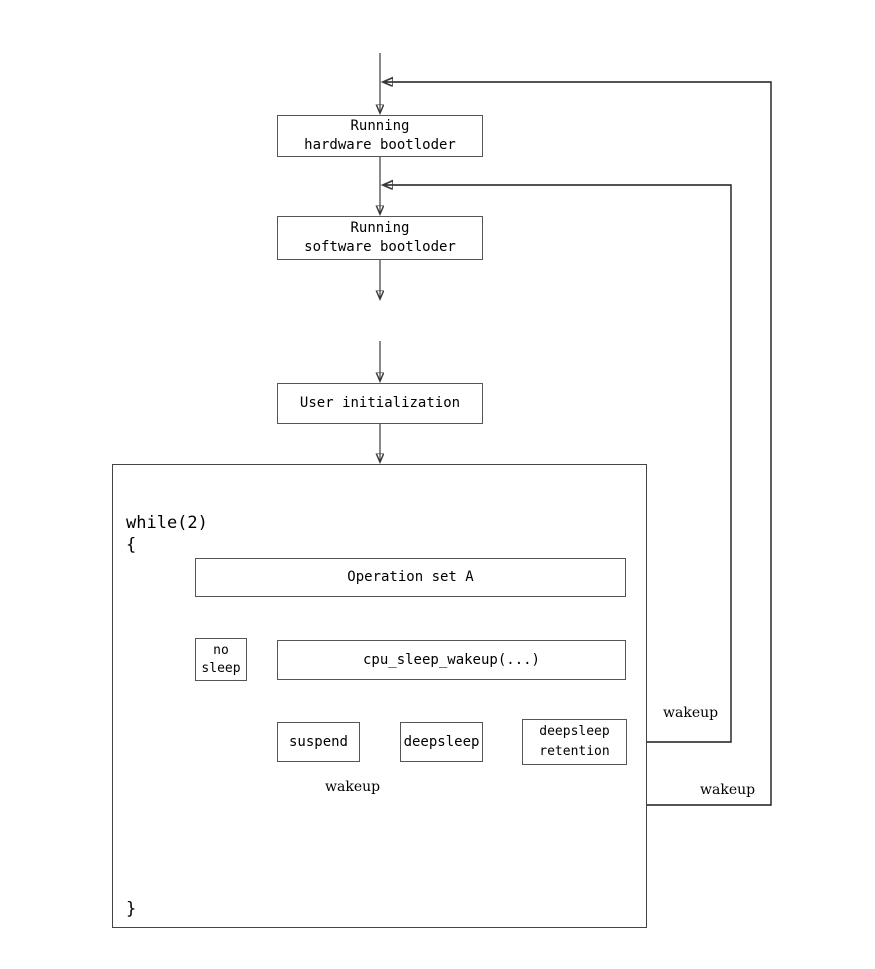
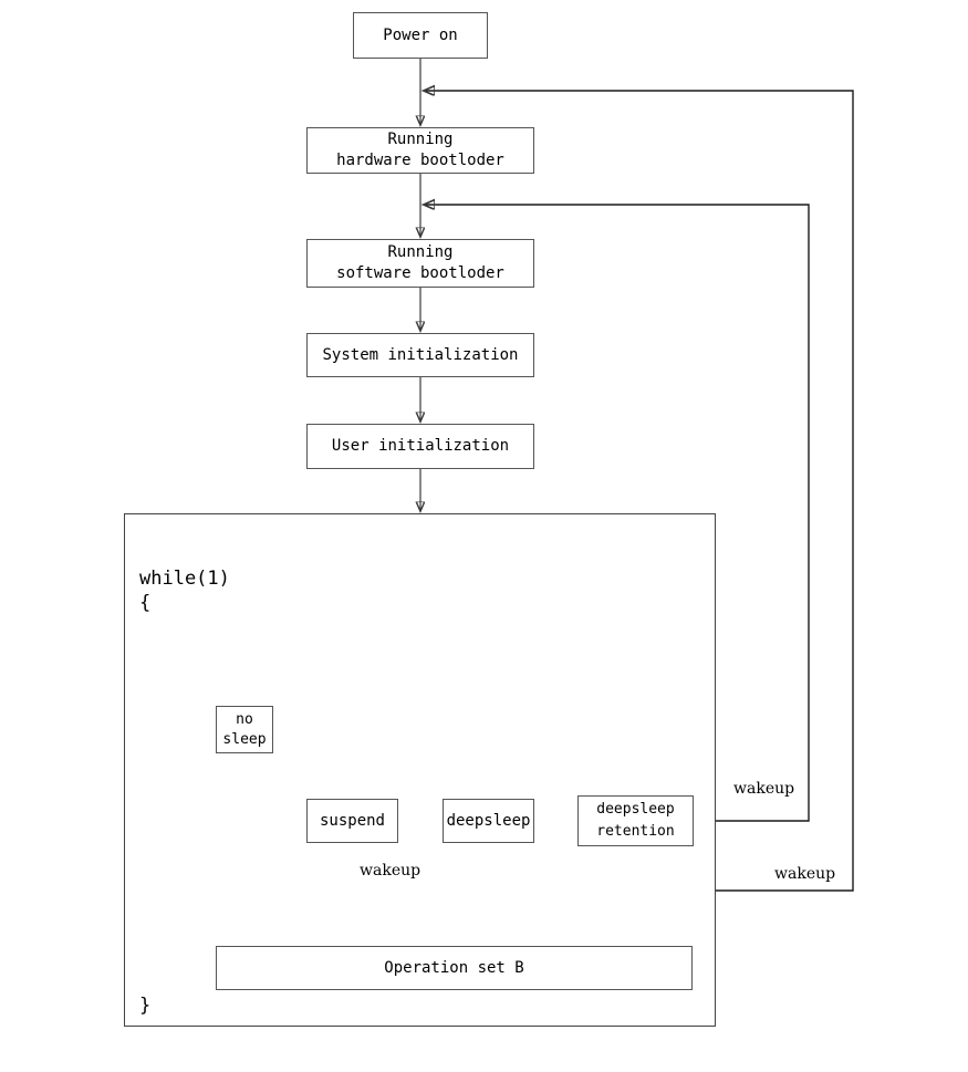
+ Power on
  Running
  hardware bootloder
  Running
  software bootloder
+ System initialization
  User initialization
- while(2)
+ while(1)
  {
  }
- Operation set A
  no
  sleep
- cpu_sleep_wakeup(...)
  suspend
  deepsleep
  deepsleep
  retention
+ Operation set B
  wakeup
  wakeup
  wakeup
